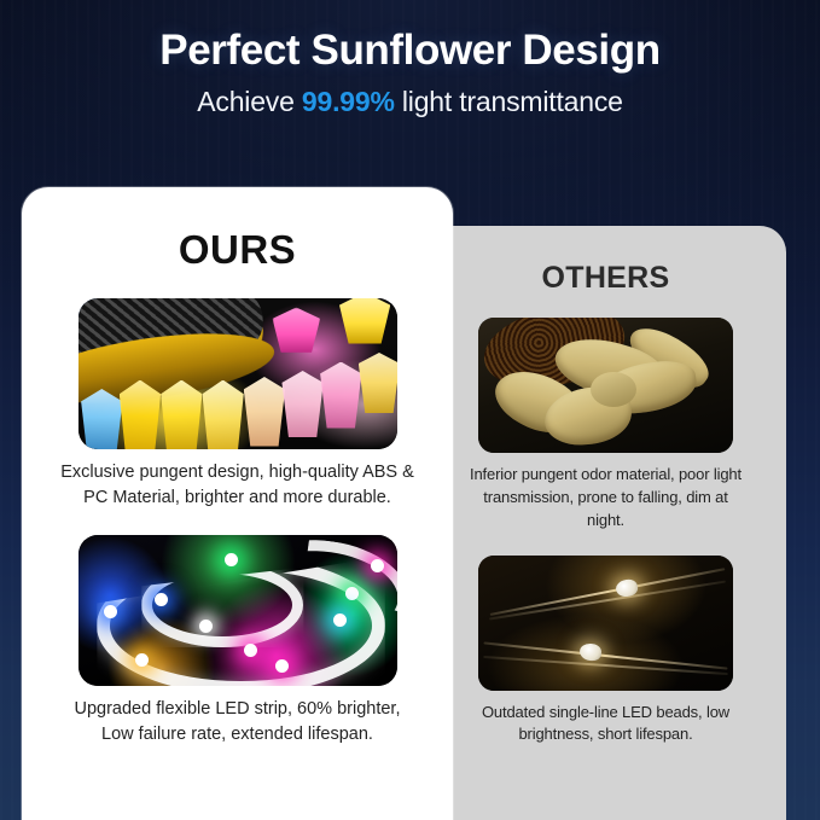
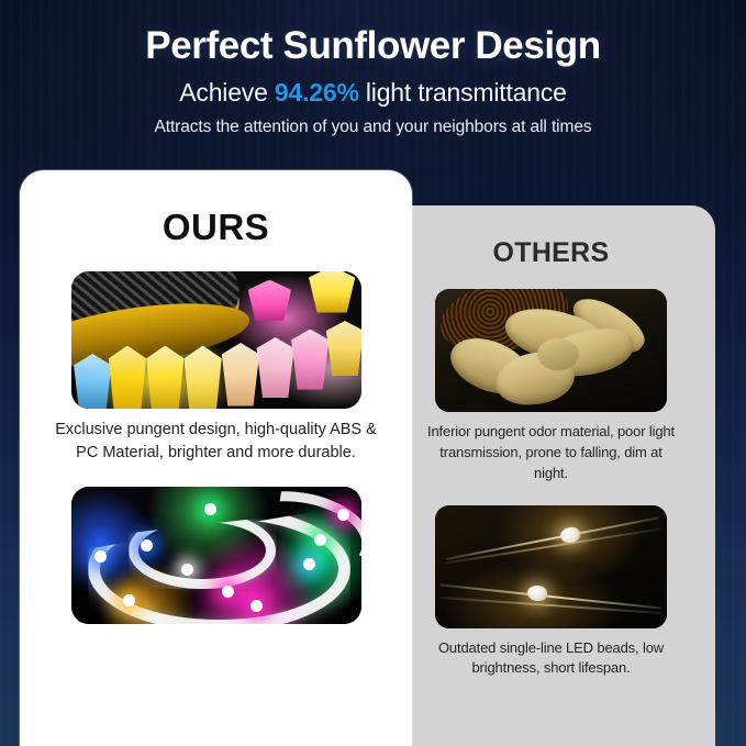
  Perfect Sunflower Design
- Achieve 99.99% light transmittance
+ Achieve 94.26% light transmittance
+ Attracts the attention of you and your neighbors at all times
  OTHERS
  Inferior pungent odor material, poor light transmission, prone to falling, dim at night.
  Outdated single-line LED beads, low brightness, short lifespan.
  OURS
  Exclusive pungent design, high-quality ABS & PC Material, brighter and more durable.
- Upgraded flexible LED strip, 60% brighter, Low failure rate, extended lifespan.
